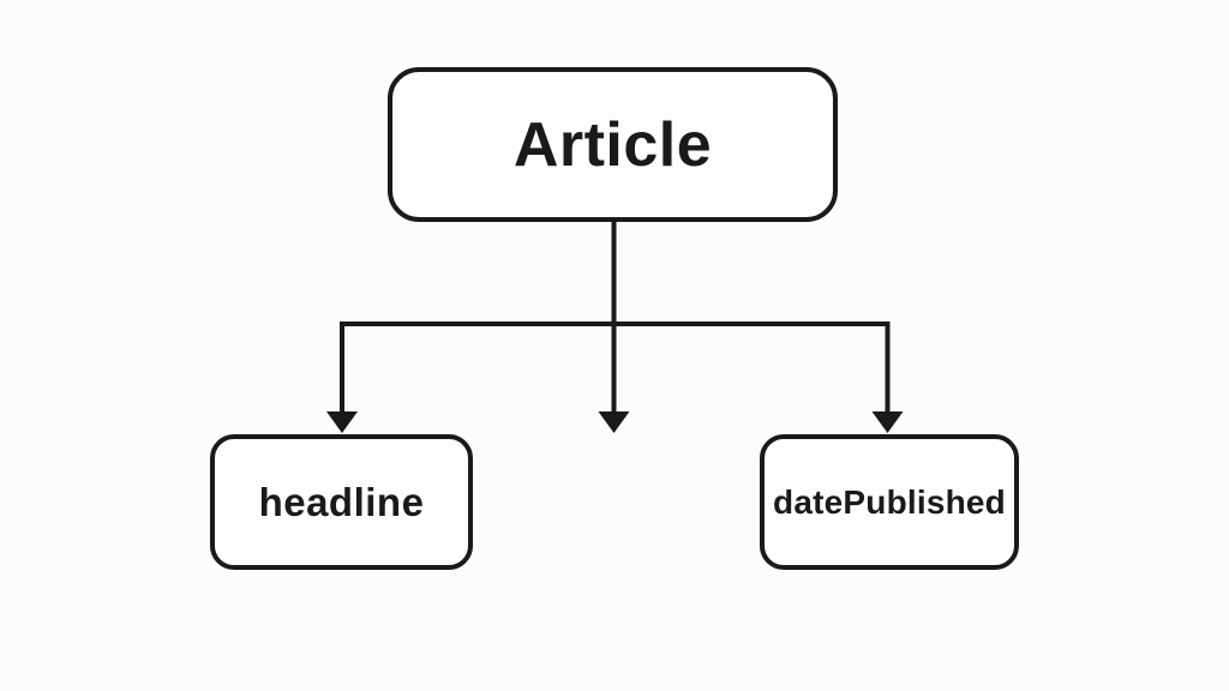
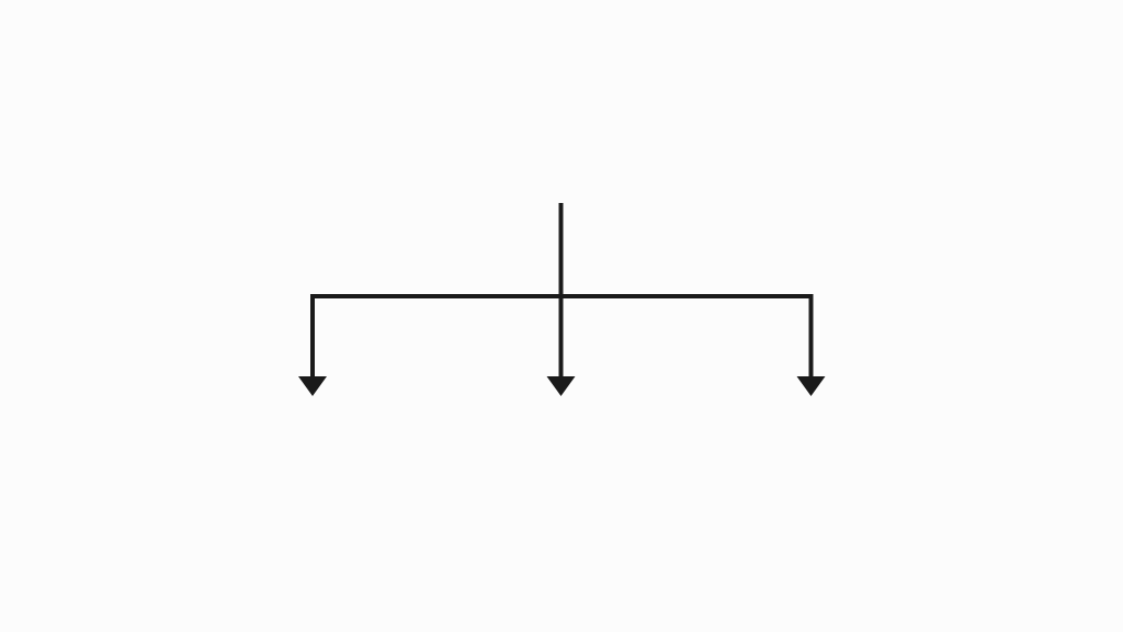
- Article
- headline
- datePublished
